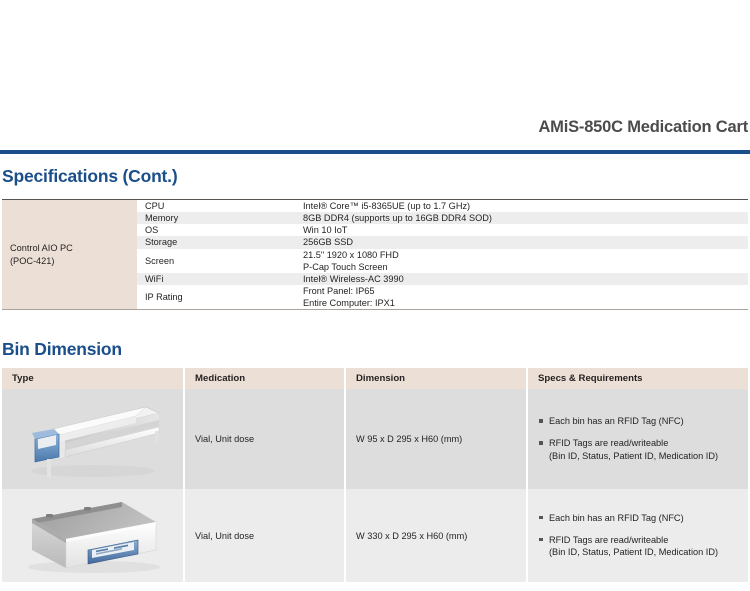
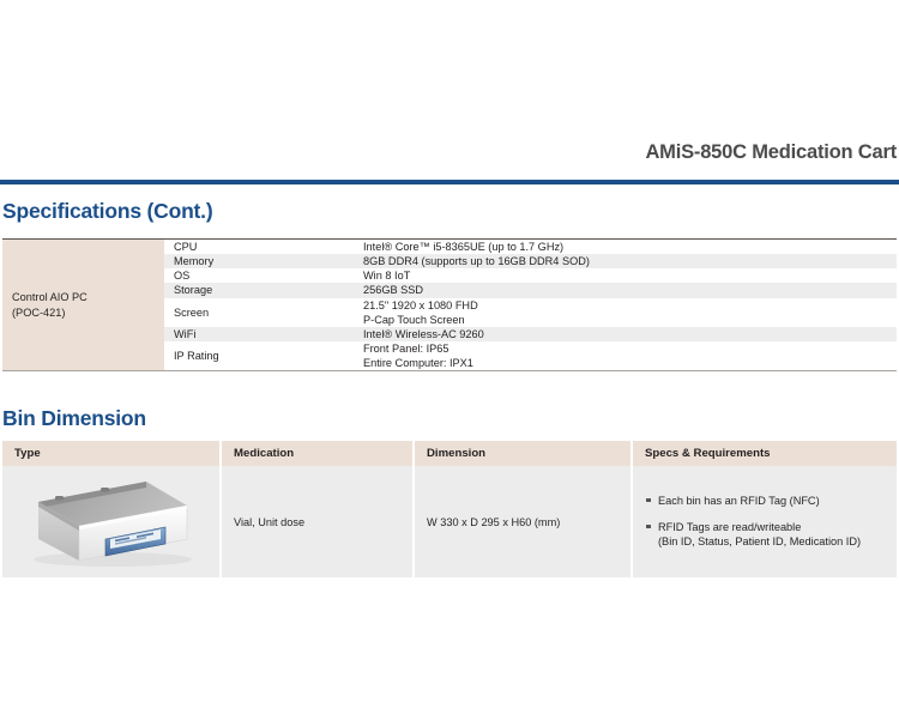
  AMiS-850C Medication Cart
  Specifications (Cont.)
  Control AIO PC (POC-421)	CPU	Intel® Core™ i5-8365UE (up to 1.7 GHz)
  Memory	8GB DDR4 (supports up to 16GB DDR4 SOD)
- OS	Win 10 IoT
+ OS	Win 8 IoT
  Storage	256GB SSD
  Screen	21.5" 1920 x 1080 FHD P-Cap Touch Screen
- WiFi	Intel® Wireless-AC 3990
+ WiFi	Intel® Wireless-AC 9260
  IP Rating	Front Panel: IP65 Entire Computer: IPX1
  Bin Dimension
  Type	Medication	Dimension	Specs & Requirements
- 	Vial, Unit dose	W 95 x D 295 x H60 (mm)	Each bin has an RFID Tag (NFC) RFID Tags are read/writeable (Bin ID, Status, Patient ID, Medication ID)
  	Vial, Unit dose	W 330 x D 295 x H60 (mm)	Each bin has an RFID Tag (NFC) RFID Tags are read/writeable (Bin ID, Status, Patient ID, Medication ID)
